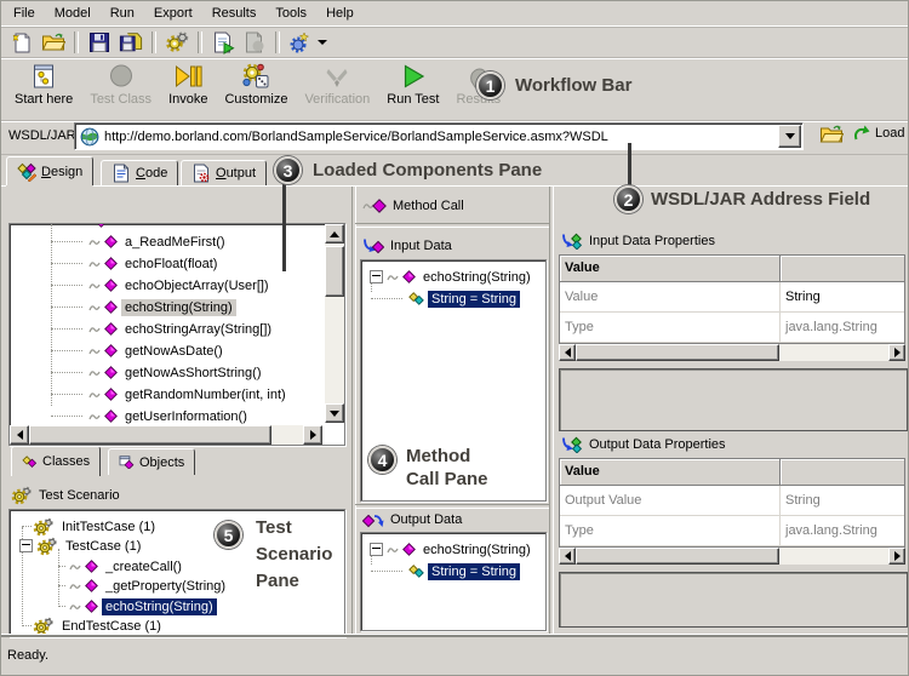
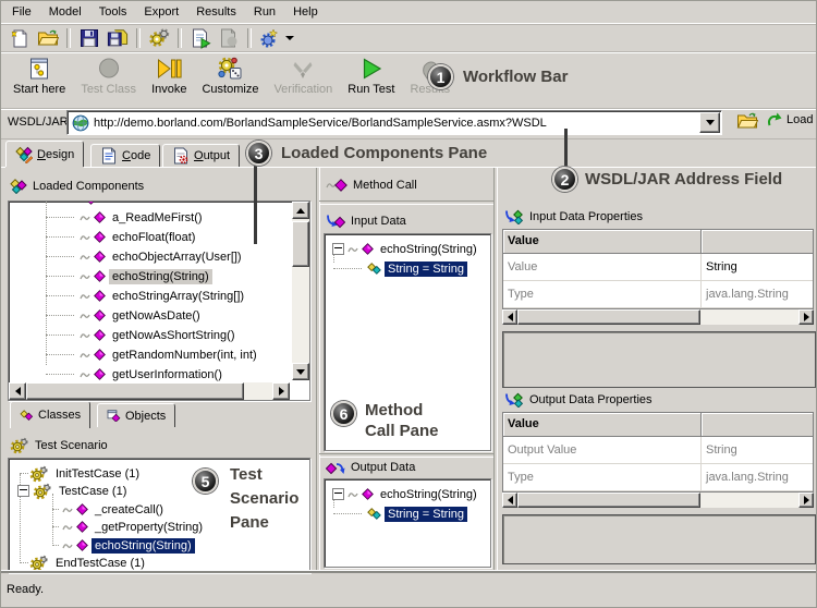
  File
  Model
- Run
+ Tools
  Export
  Results
- Tools
+ Run
  Help
  Start here
  Test Class
  Invoke
  Customize
  Verification
  Run Test
  Results
  WSDL/JAR
  http://demo.borland.com/BorlandSampleService/BorlandSampleService.asmx?WSDL
  Load
  Design
  Code
  Output
+ Loaded Components
  a_ReadMeFirst()
  echoFloat(float)
  echoObjectArray(User[])
  echoString(String)
  echoStringArray(String[])
  getNowAsDate()
  getNowAsShortString()
  getRandomNumber(int, int)
  getUserInformation()
  Classes
  Objects
  Test Scenario
  InitTestCase (1)
  TestCase (1)
  _createCall()
  _getProperty(String)
  echoString(String)
  EndTestCase (1)
  Method Call
  Input Data
  echoString(String)
  String = String
  Output Data
  echoString(String)
  String = String
  Input Data Properties
  Value
  Value
  String
  Type
  java.lang.String
  Output Data Properties
  Value
  Output Value
  String
  Type
  java.lang.String
  1
  Workflow Bar
  2
  WSDL/JAR Address Field
  3
  Loaded Components Pane
- 4
+ 6
  Method
  Call Pane
  5
  Test
  Scenario
  Pane
  Ready.
